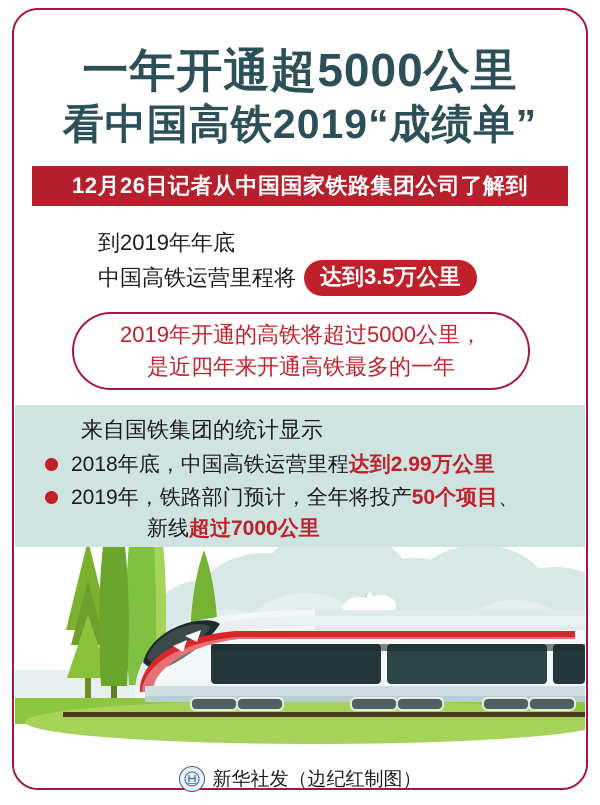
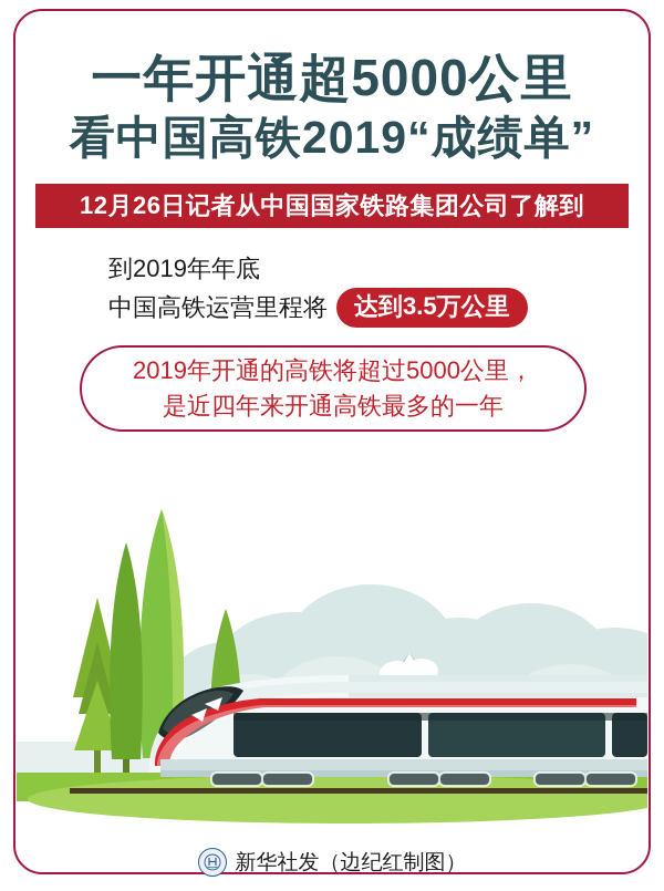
  一年开通超5000公里
  看中国高铁2019“成绩单”
  12月26日记者从中国国家铁路集团公司了解到
  到2019年年底
  中国高铁运营里程将
  达到3.5万公里
  2019年开通的高铁将超过5000公里，
  是近四年来开通高铁最多的一年
- 来自国铁集团的统计显示
- 2018年底，中国高铁运营里程达到2.99万公里
- 2019年，铁路部门预计，全年将投产50个项目、
- 新线超过7000公里
  新华社发（边纪红制图）
